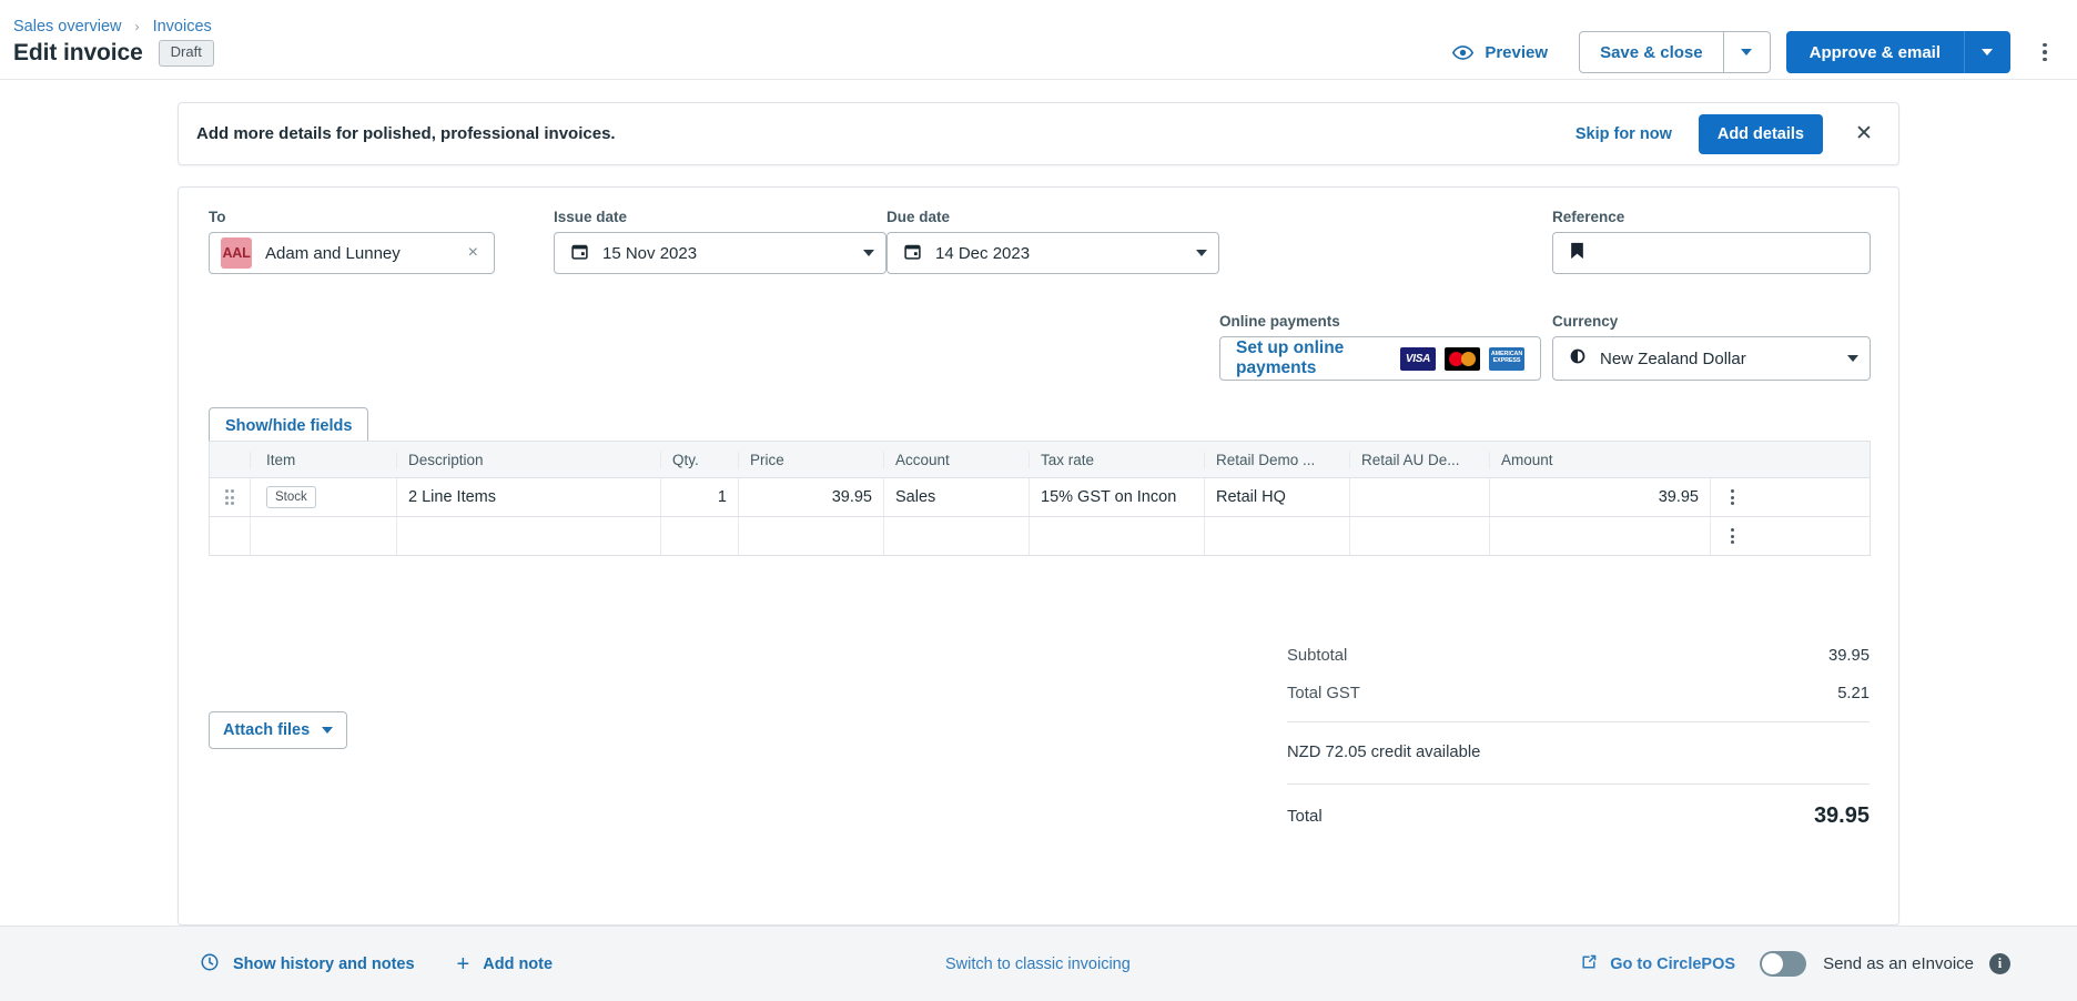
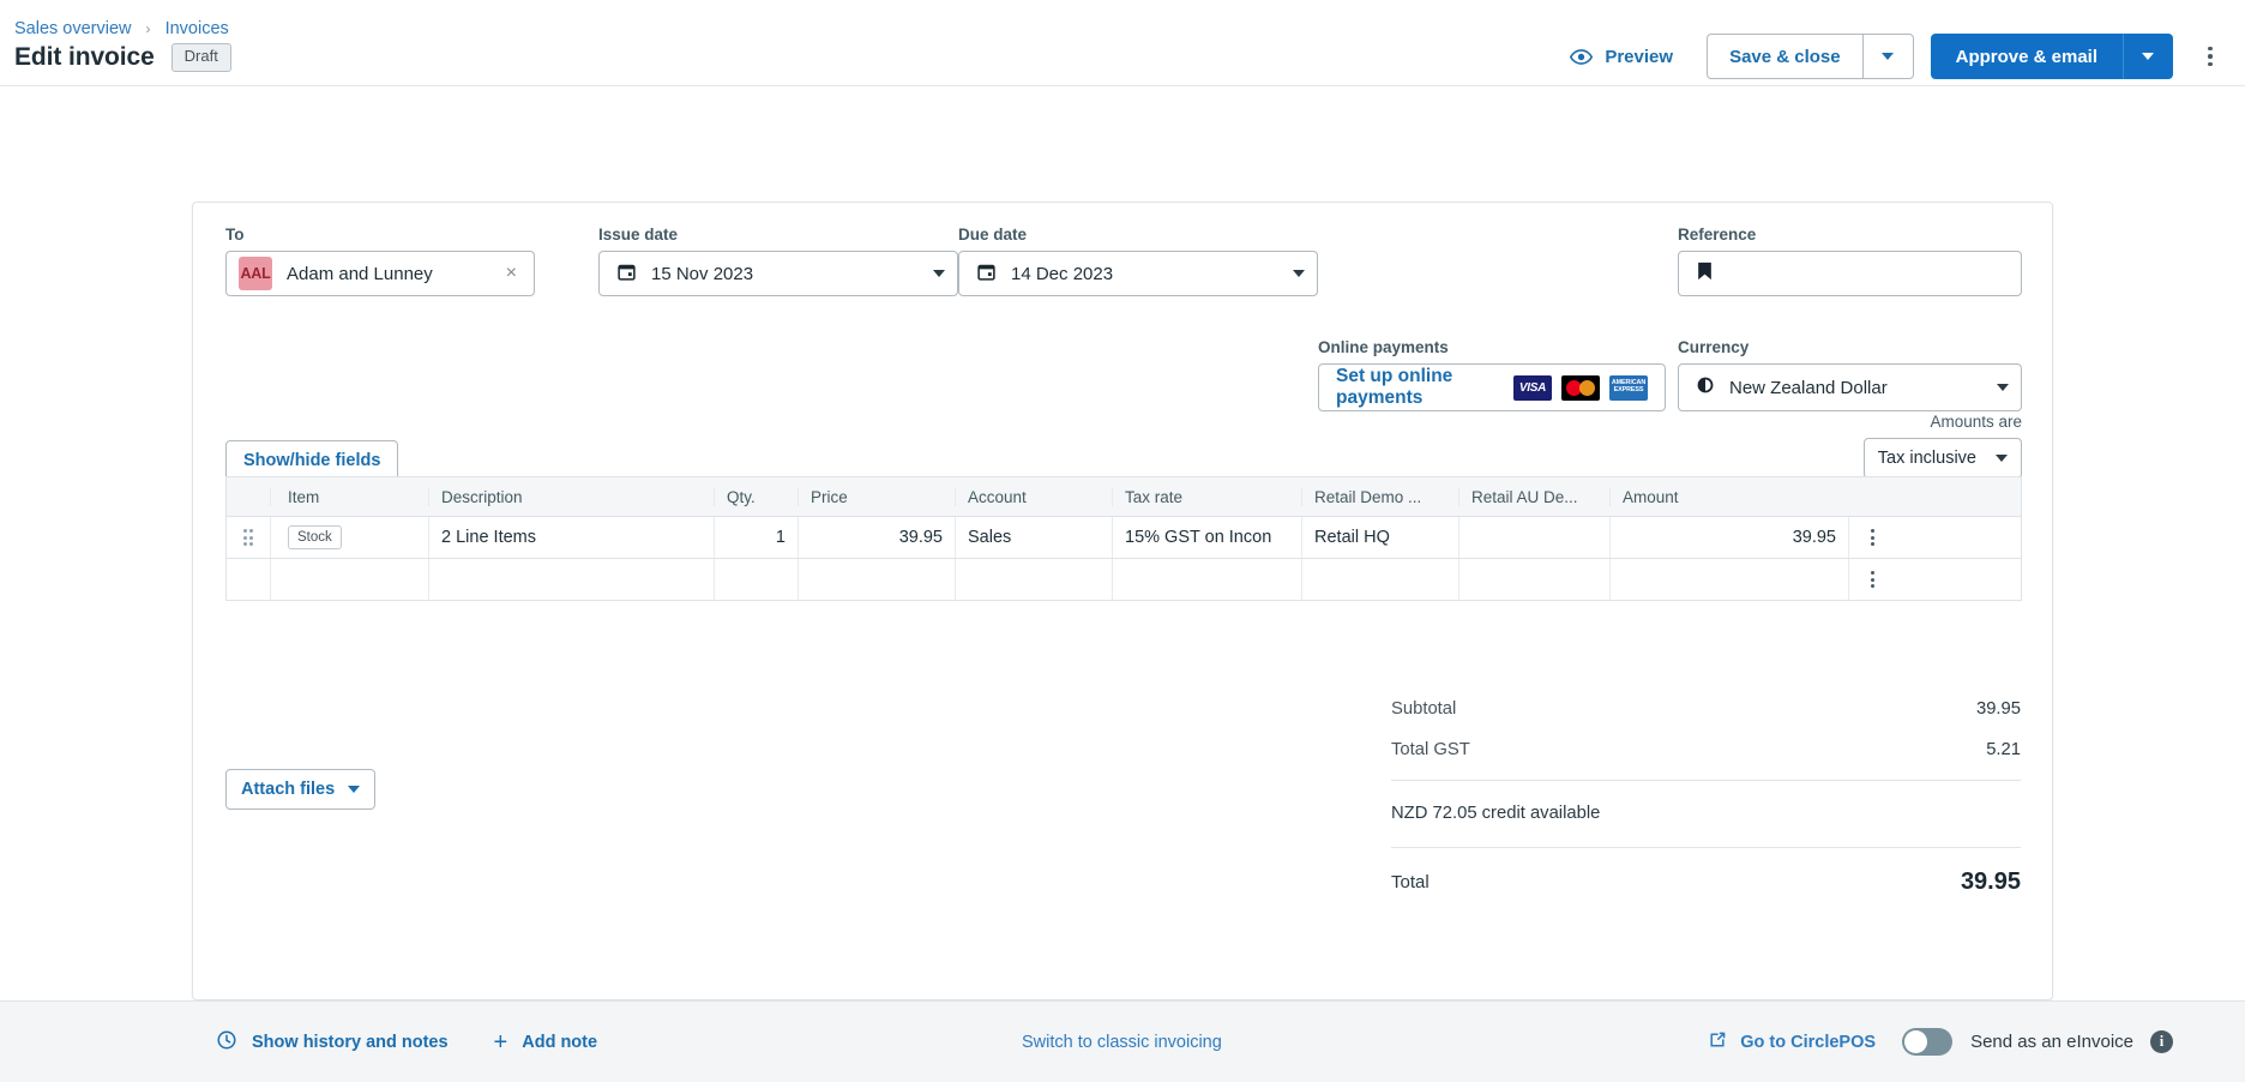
  Sales overview › Invoices
  Edit invoice
  Draft
  Preview
  Save & close
  Approve & email
- Add more details for polished, professional invoices.
- Skip for now
- Add details
- ✕
  To
  AAL
  Adam and Lunney
  ×
  Issue date
  15 Nov 2023
  Due date
  14 Dec 2023
  Reference
  Online payments
  Set up online payments
  VISA
  Currency
  New Zealand Dollar
  Show/hide fields
+ Amounts are
+ Tax inclusive
  Item
  Description
  Qty.
  Price
  Account
  Tax rate
  Retail Demo ...
  Retail AU De...
  Amount
  Stock
  2 Line Items
  1
  39.95
  Sales
  15% GST on Incon
  Retail HQ
  39.95
  Subtotal
  39.95
  Total GST
  5.21
  NZD 72.05 credit available
  Total
  39.95
  Attach files
  Show history and notes
  +
  Add note
  Switch to classic invoicing
  Go to CirclePOS
  Send as an eInvoice
  i
